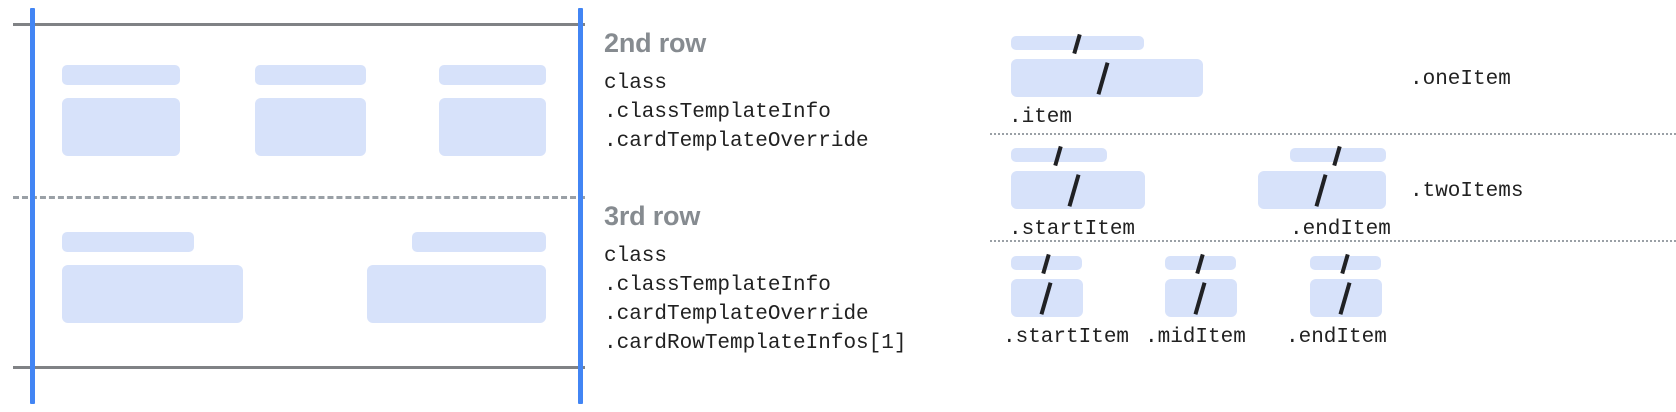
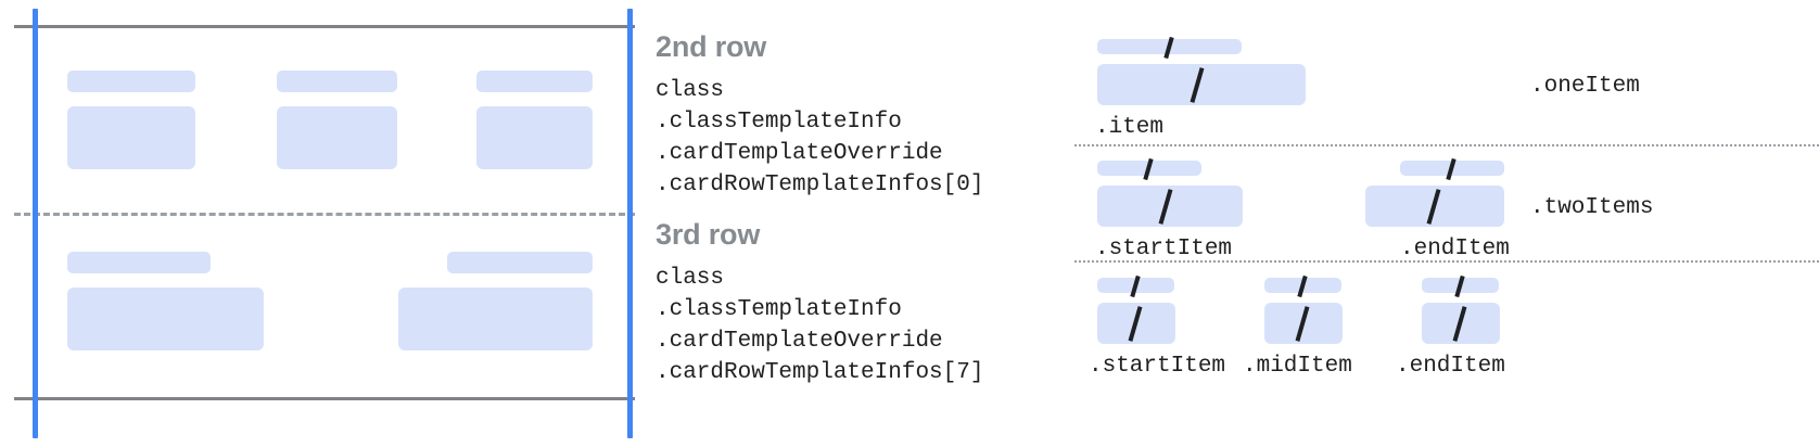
  2nd row
  class
  .classTemplateInfo
  .cardTemplateOverride
+ .cardRowTemplateInfos[0]
  3rd row
  class
  .classTemplateInfo
  .cardTemplateOverride
- .cardRowTemplateInfos[1]
+ .cardRowTemplateInfos[7]
  .item
  .oneItem
  .startItem
  .endItem
  .twoItems
  .startItem
  .midItem
  .endItem
